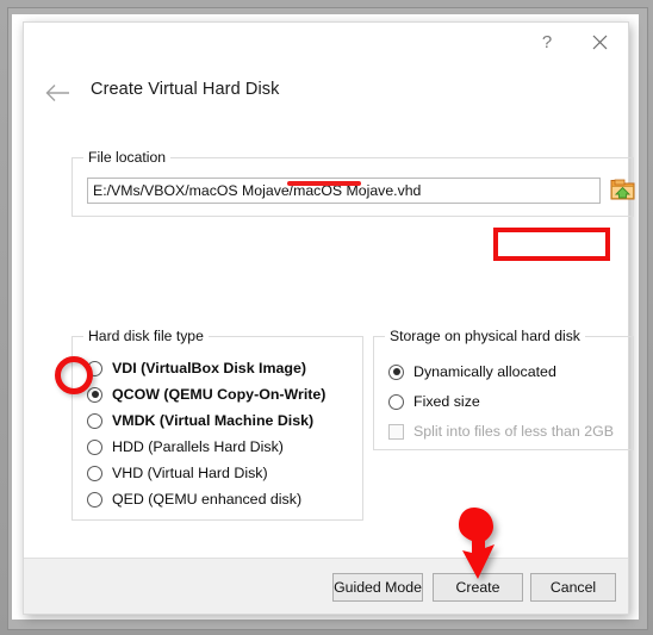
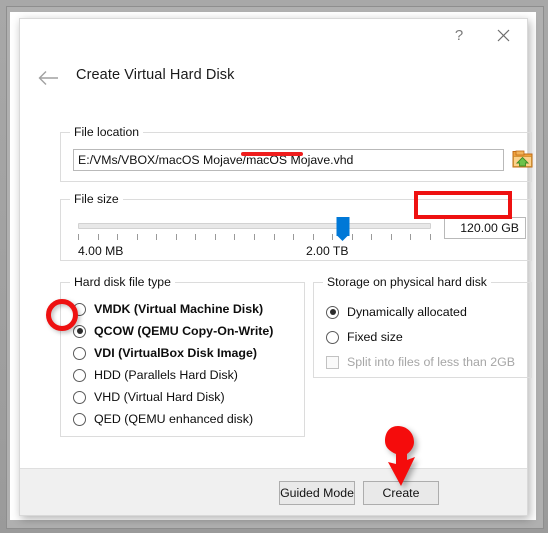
  ?
  Create Virtual Hard Disk
  File location
  E:/VMs/VBOX/macOS Mojave/macOS Mojave.vhd
+ File size
+ 4.00 MB
+ 2.00 TB
+ 120.00 GB
  Hard disk file type
- VDI (VirtualBox Disk Image)
+ VMDK (Virtual Machine Disk)
  QCOW (QEMU Copy-On-Write)
- VMDK (Virtual Machine Disk)
+ VDI (VirtualBox Disk Image)
  HDD (Parallels Hard Disk)
  VHD (Virtual Hard Disk)
  QED (QEMU enhanced disk)
  Storage on physical hard disk
  Dynamically allocated
  Fixed size
  Split into files of less than 2GB
  Guided Mode
  Create
- Cancel
